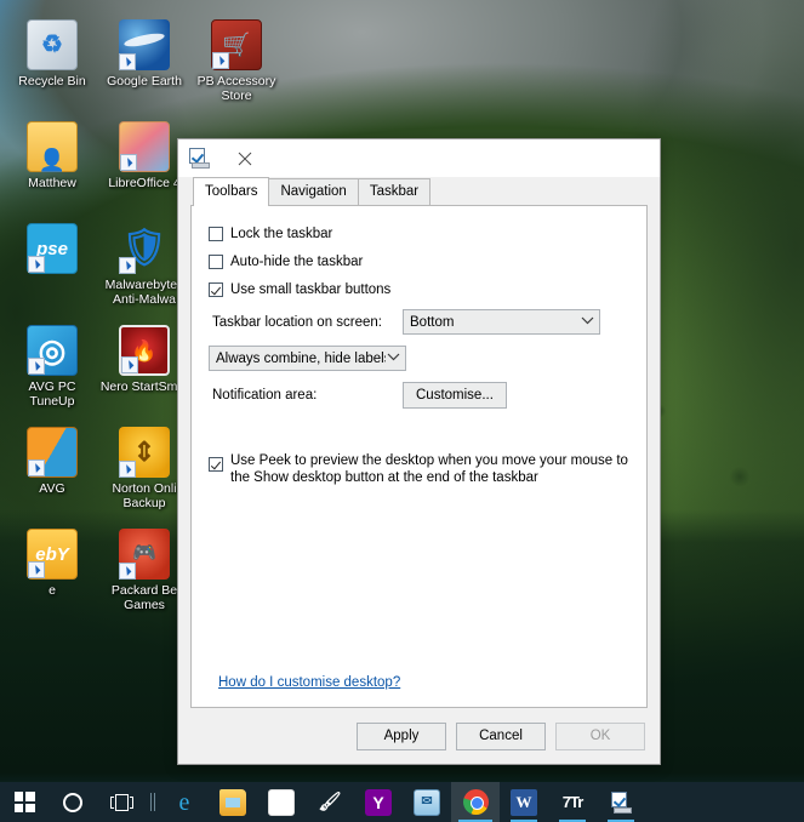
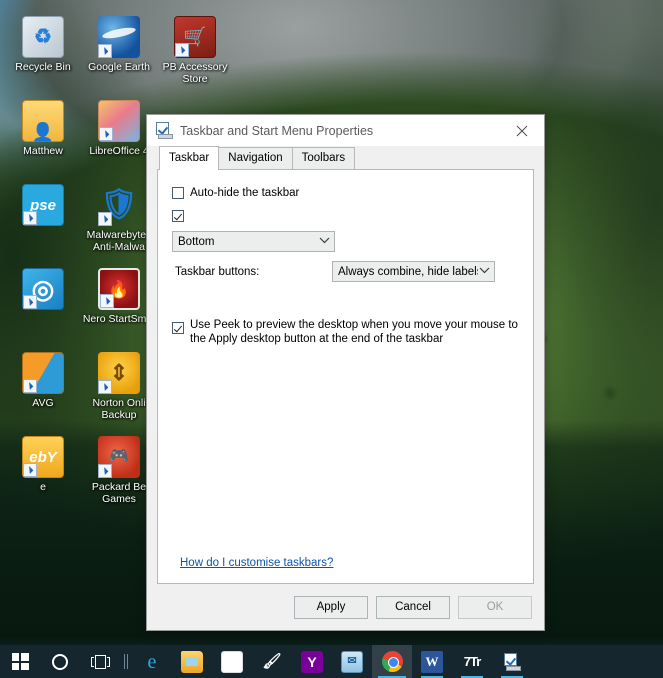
  Recycle Bin
  Google Earth
  PB Accessory Store
  Matthew
  LibreOffice
  Malwarebyte Anti-Malwa
- AVG PC TuneUp
  Nero StartSm
  AVG
  Norton Onli Backup
  e
  Packard Be Games
+ Taskbar and Start Menu Properties
- Toolbars
+ Taskbar
  Navigation
- Taskbar
+ Toolbars
- Lock the taskbar
  Auto-hide the taskbar
- Use small taskbar buttons
- Taskbar location on screen:
  Bottom
+ Taskbar buttons:
  Always combine, hide label
- Notification area:
- Customise...
- Use Peek to preview the desktop when you move your mouse to the Show desktop button at the end of the taskbar
+ Use Peek to preview the desktop when you move your mouse to the Apply desktop button at the end of the taskbar
- How do I customise desktop?
+ How do I customise taskbars?
  Apply
  Cancel
  OK
  e
  🖌
  Y
  W
  7Tr
